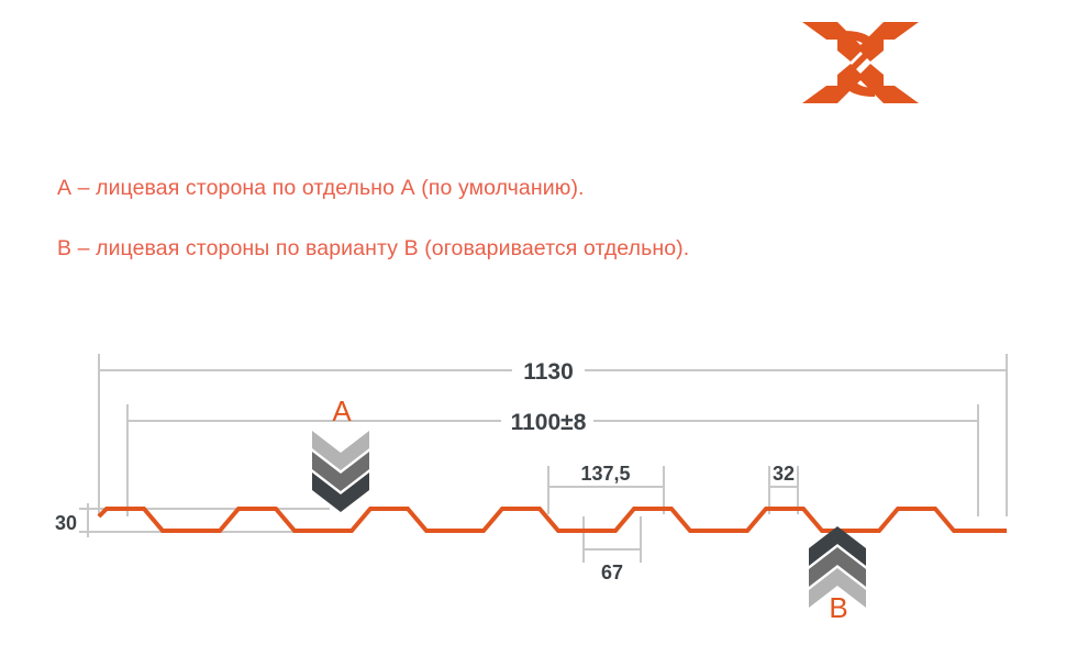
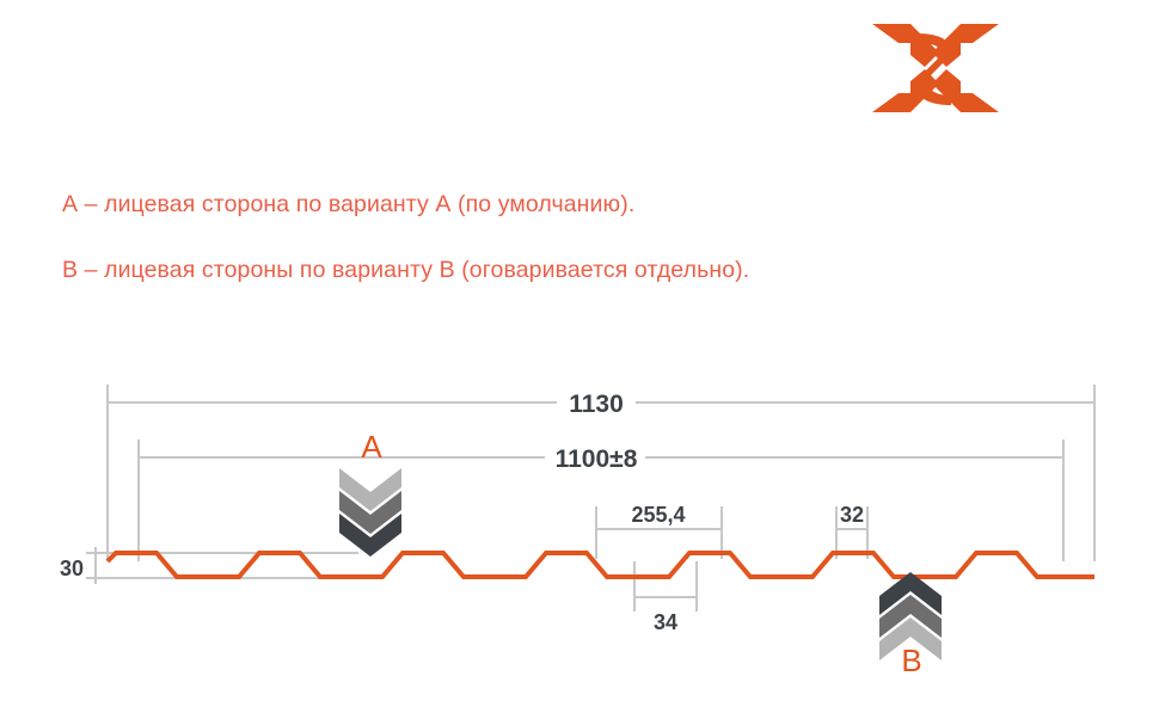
- А – лицевая сторона по отдельно А (по умолчанию).
+ А – лицевая сторона по варианту А (по умолчанию).
  В – лицевая стороны по варианту В (оговаривается отдельно).
  1130
  1100±8
- 137,5
+ 255,4
  32
- 67
+ 34
  30
  А
  В
